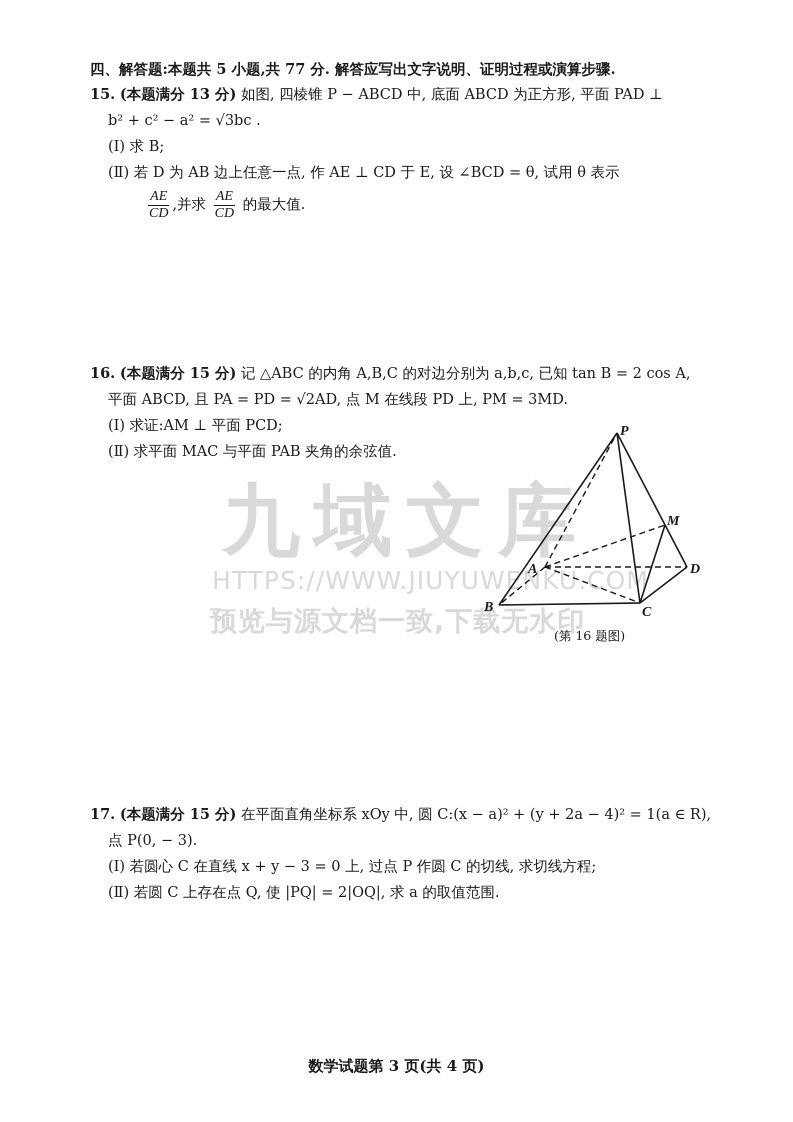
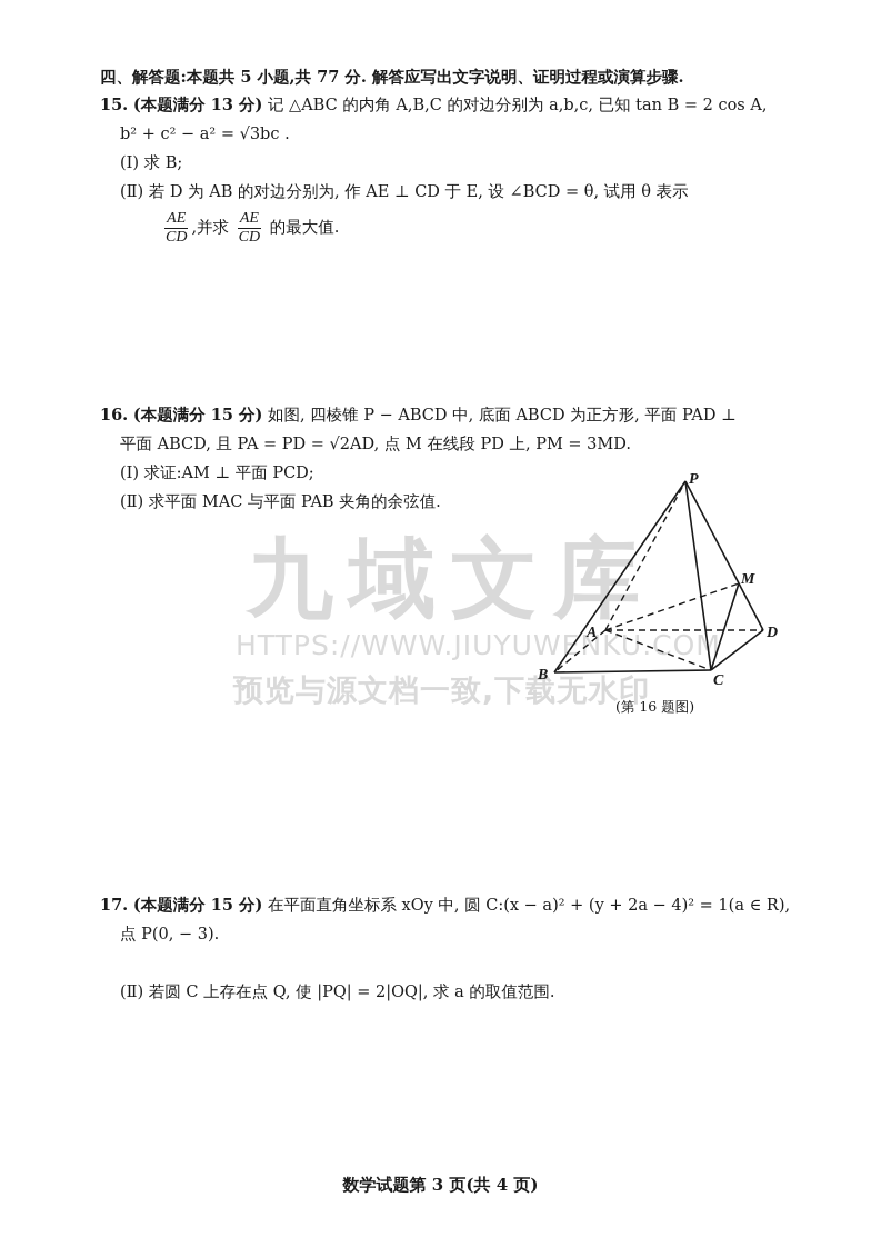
  九域文库
  HTTPS://WWW.JIUYUWENKU.CO
  预览与源文档一致,下载无水印
  四、解答题:本题共 5 小题,共 77 分. 解答应写出文字说明、证明过程或演算步骤.
- 15. (本题满分 13 分) 如图, 四棱锥 P − ABCD 中, 底面 ABCD 为正方形, 平面 PAD ⊥
+ 15. (本题满分 13 分) 记 △ABC 的内角 A,B,C 的对边分别为 a,b,c, 已知 tan B = 2 cos A,
  b² + c² − a² = √3bc .
  (Ⅰ) 求 B;
- (Ⅱ) 若 D 为 AB 边上任意一点, 作 AE ⊥ CD 于 E, 设 ∠BCD = θ, 试用 θ 表示
+ (Ⅱ) 若 D 为 AB 的对边分别为, 作 AE ⊥ CD 于 E, 设 ∠BCD = θ, 试用 θ 表示
  AE
  CD
  ,并求
  AE
  CD
  的最大值.
- 16. (本题满分 15 分) 记 △ABC 的内角 A,B,C 的对边分别为 a,b,c, 已知 tan B = 2 cos A,
+ 16. (本题满分 15 分) 如图, 四棱锥 P − ABCD 中, 底面 ABCD 为正方形, 平面 PAD ⊥
  平面 ABCD, 且 PA = PD = √2AD, 点 M 在线段 PD 上, PM = 3MD.
  (Ⅰ) 求证:AM ⊥ 平面 PCD;
  (Ⅱ) 求平面 MAC 与平面 PAB 夹角的余弦值.
  P
  M
  A
  D
  B
  C
  (第 16 题图)
  17. (本题满分 15 分) 在平面直角坐标系 xOy 中, 圆 C:(x − a)² + (y + 2a − 4)² = 1(a ∈ R),
  点 P(0, − 3).
- (Ⅰ) 若圆心 C 在直线 x + y − 3 = 0 上, 过点 P 作圆 C 的切线, 求切线方程;
  (Ⅱ) 若圆 C 上存在点 Q, 使 |PQ| = 2|OQ|, 求 a 的取值范围.
  数学试题第 3 页(共 4 页)
